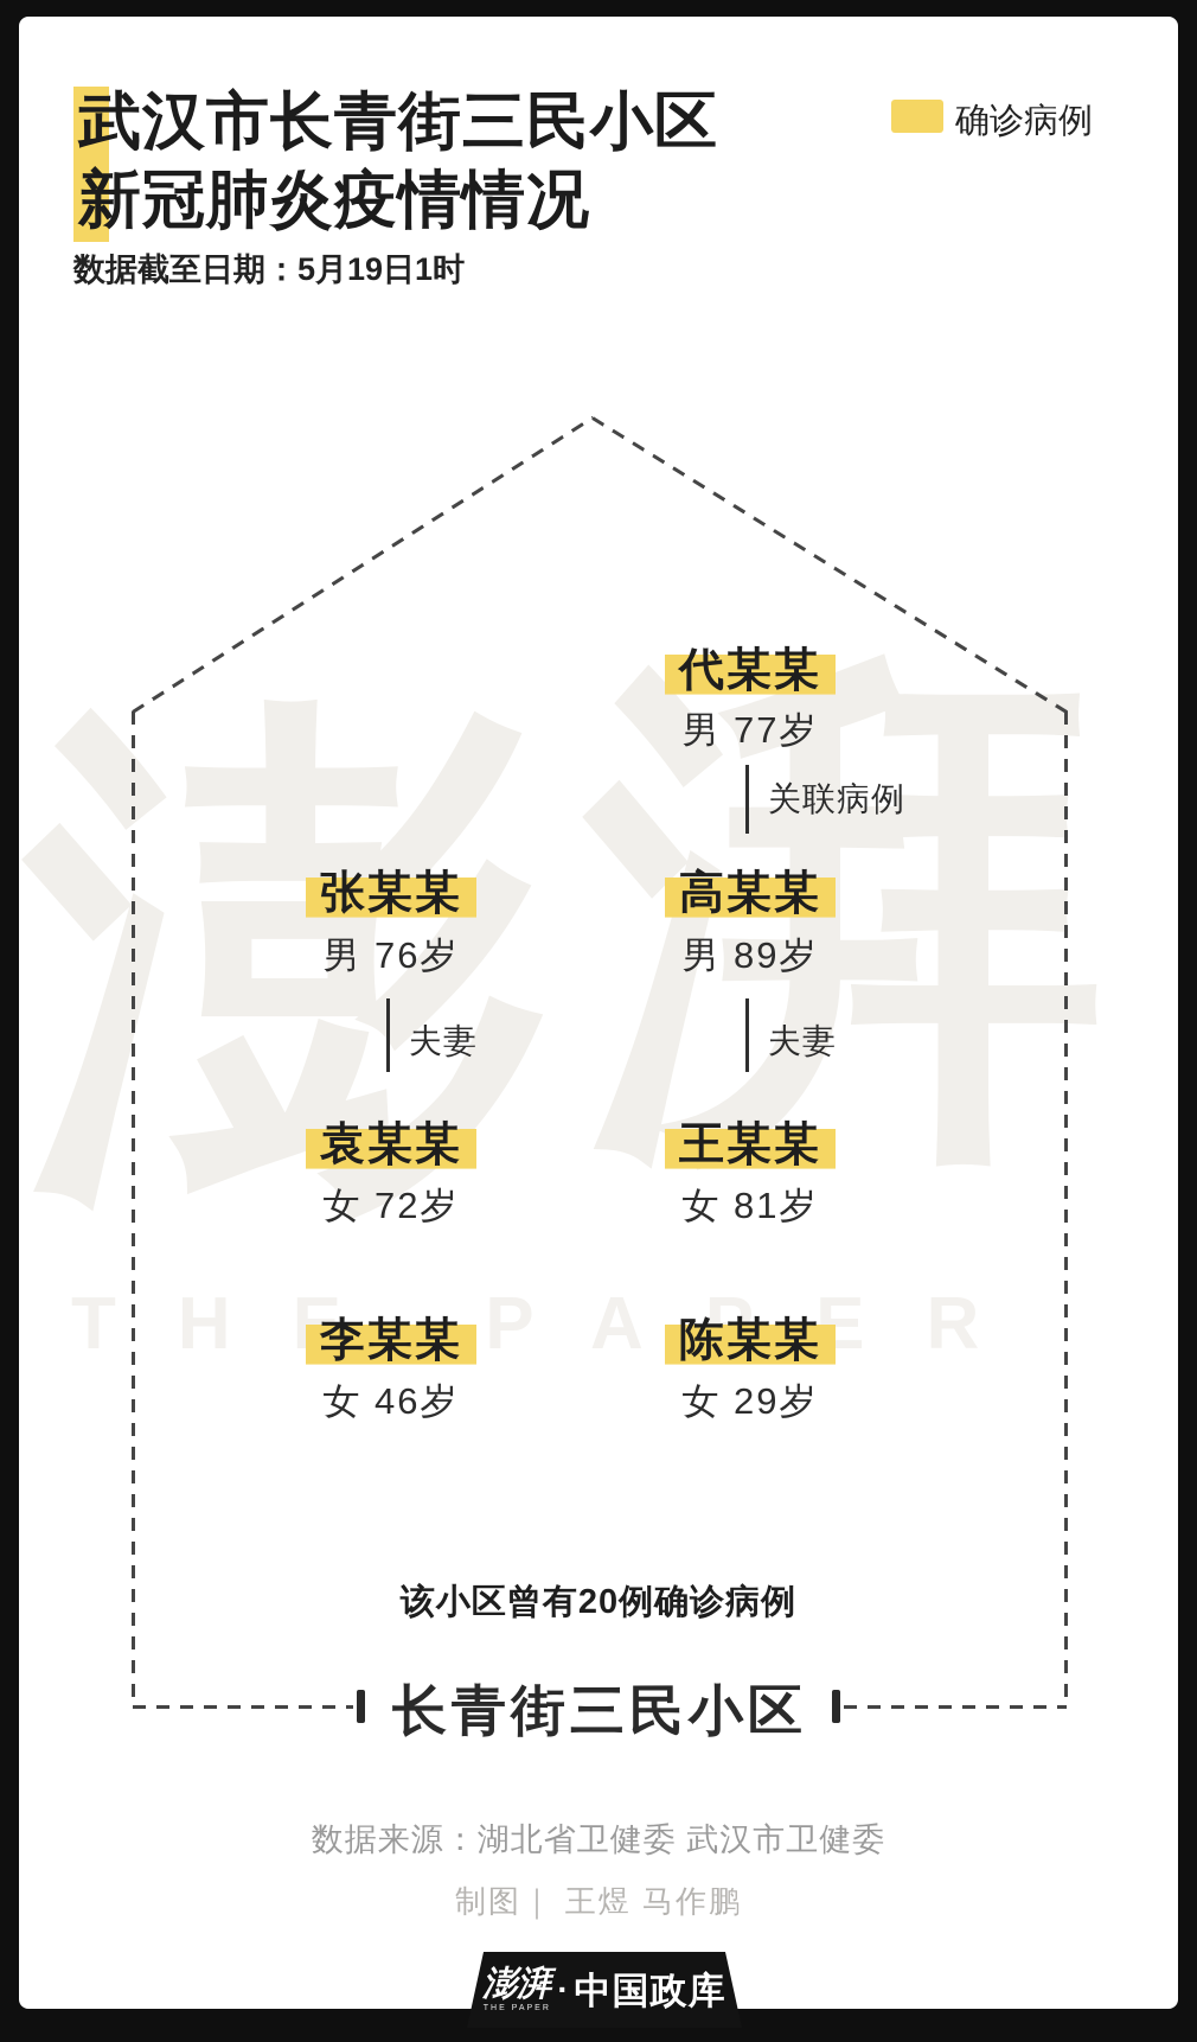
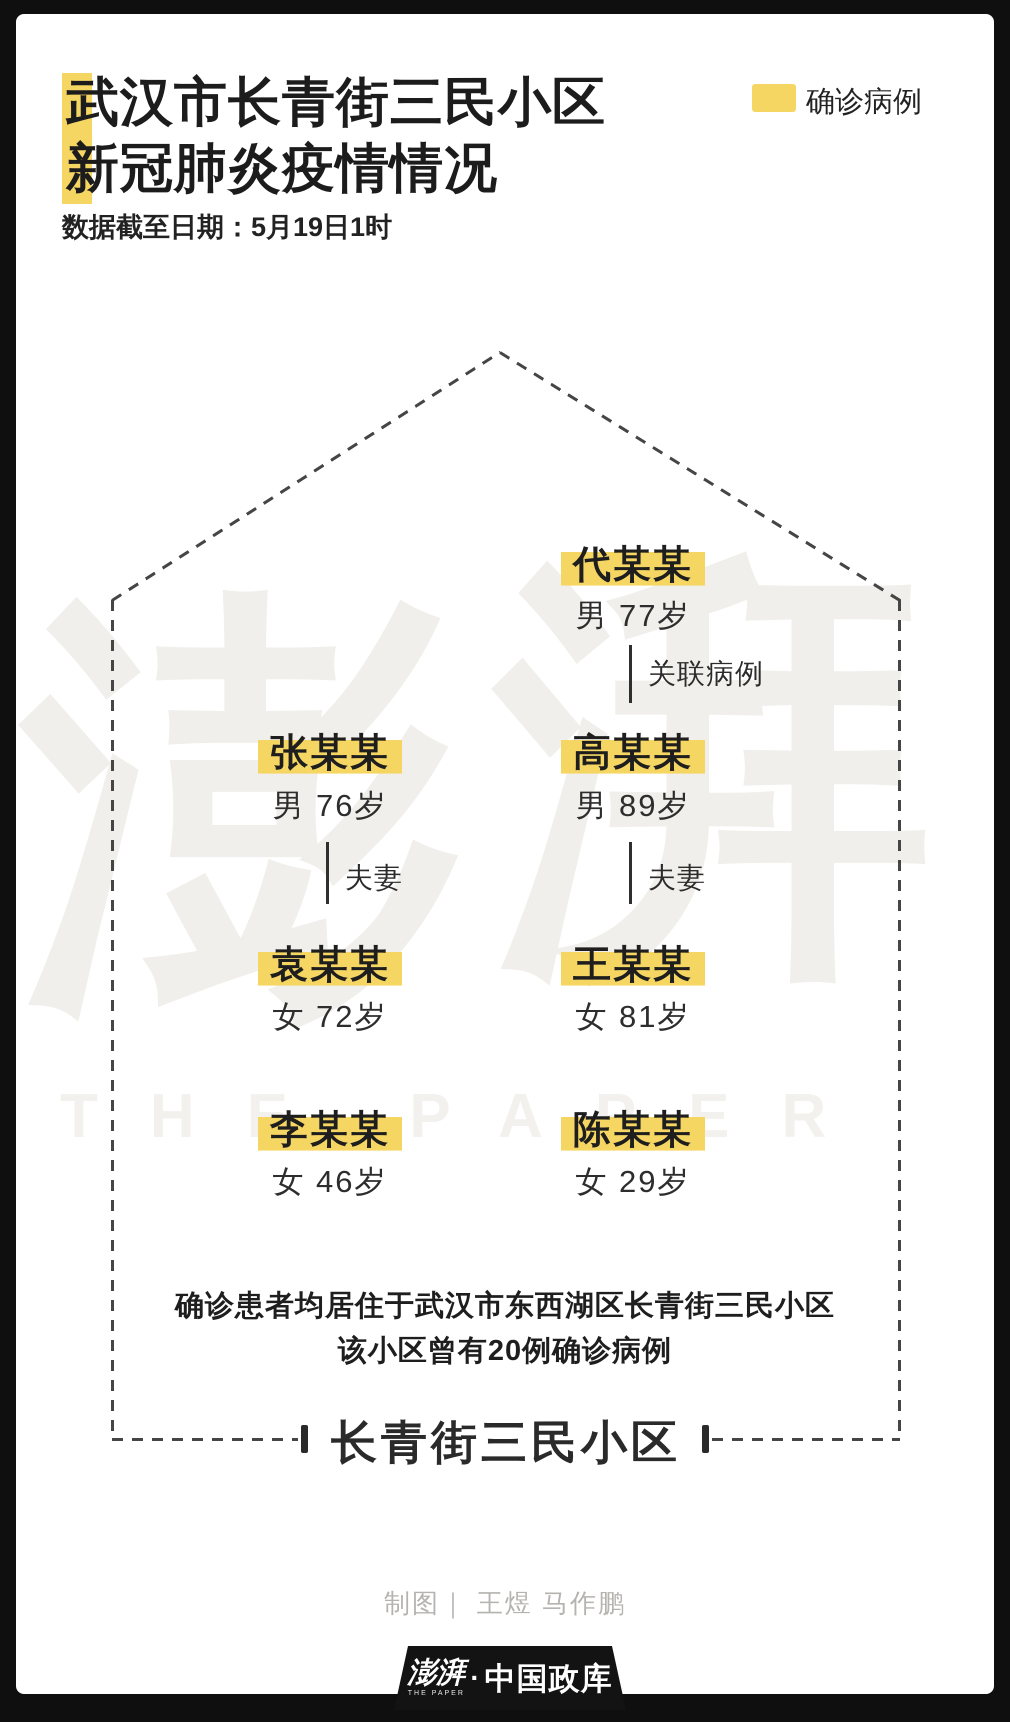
  澎
  湃
  TH PAER
  武汉市长青街三民小区
  新冠肺炎疫情情况
  确诊病例
  数据截至日期：5月19日1时
  长青街三民小区
  代某某
  男 77岁
  张某某
  男 76岁
  高某某
  男 89岁
  袁某某
  女 72岁
  王某某
  女 81岁
  李某某
  女 46岁
  陈某某
  女 29岁
  关联病例
  夫妻
  夫妻
+ 确诊患者均居住于武汉市东西湖区长青街三民小区
  该小区曾有20例确诊病例
- 数据来源：湖北省卫健委 武汉市卫健委
  制图｜ 王煜 马作鹏
  澎湃
  ·
  中国政库
